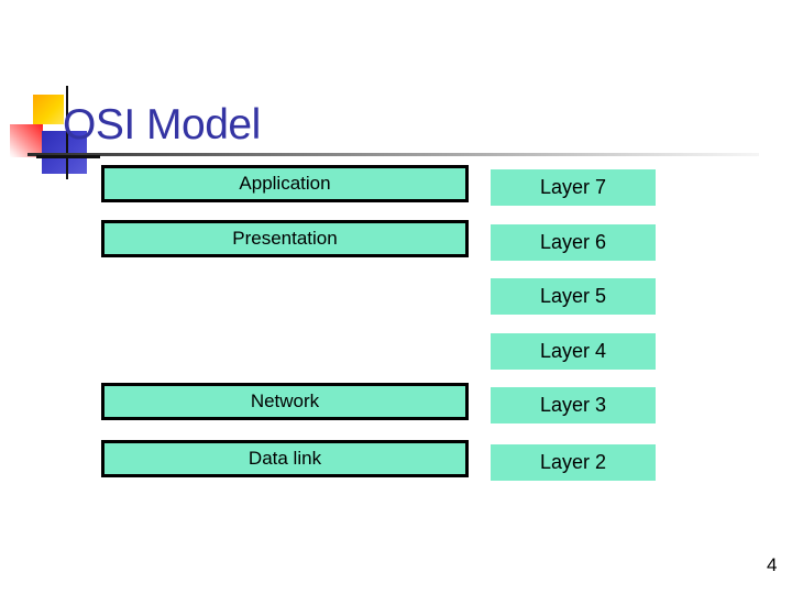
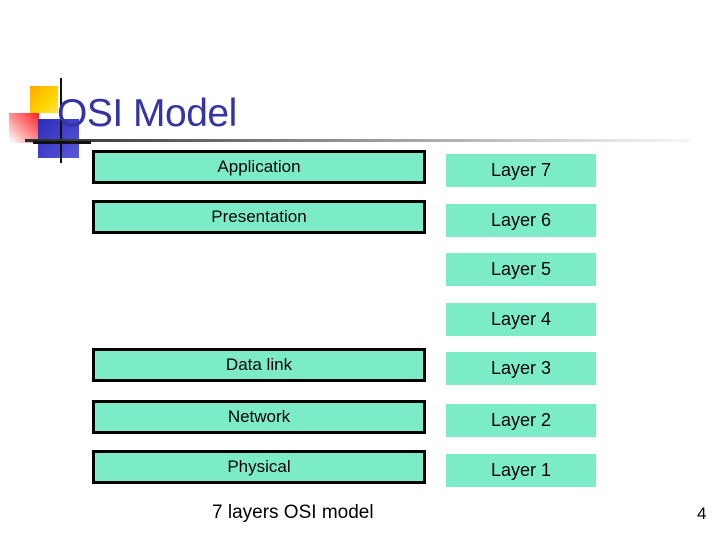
  OSI Model
  Application
  Layer 7
  Presentation
  Layer 6
  Layer 5
  Layer 4
- Network
+ Data link
  Layer 3
- Data link
+ Network
  Layer 2
+ Physical
+ Layer 1
+ 7 layers OSI model
  4
